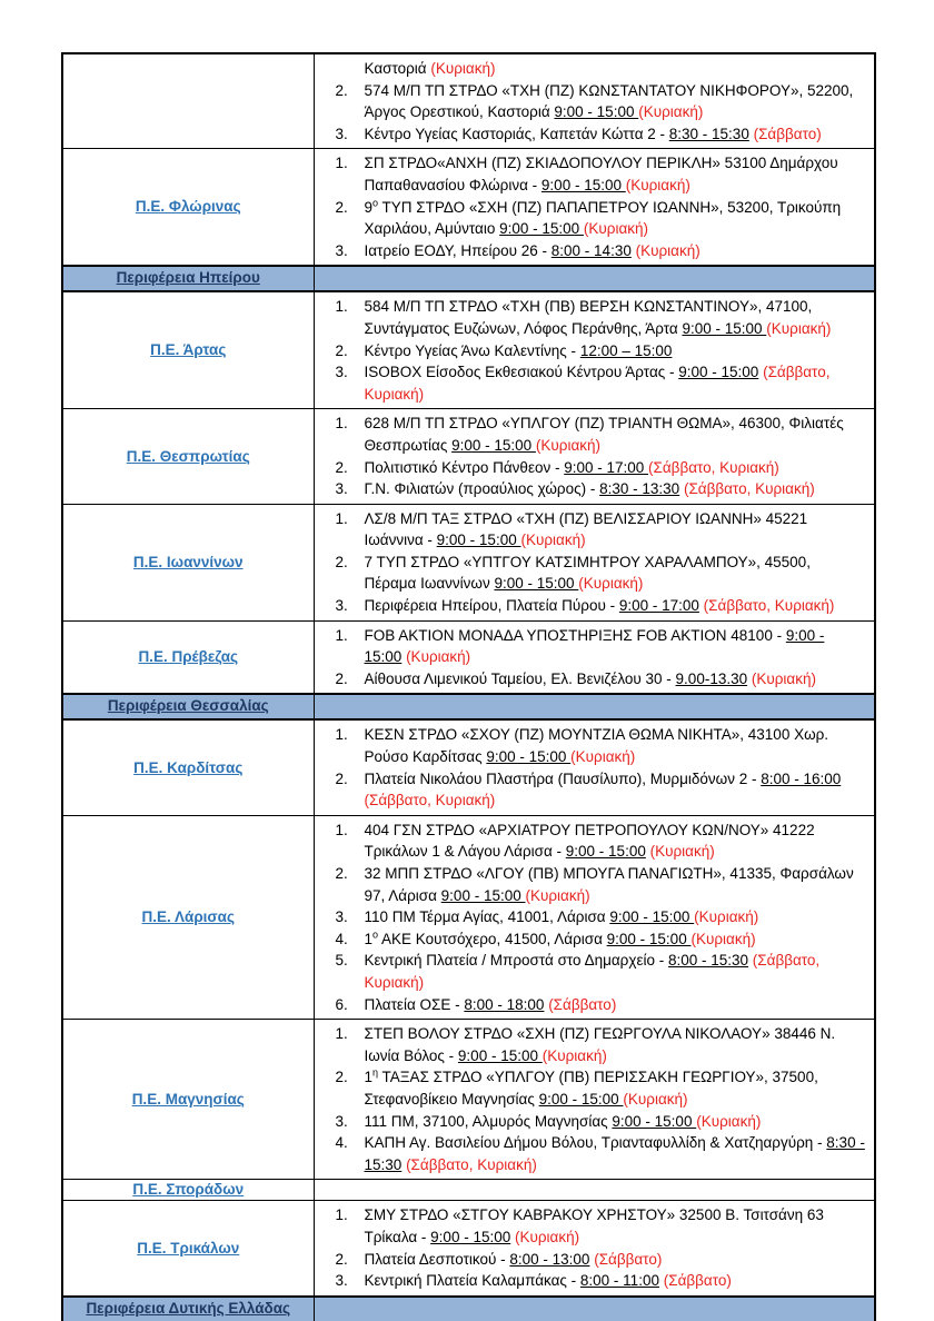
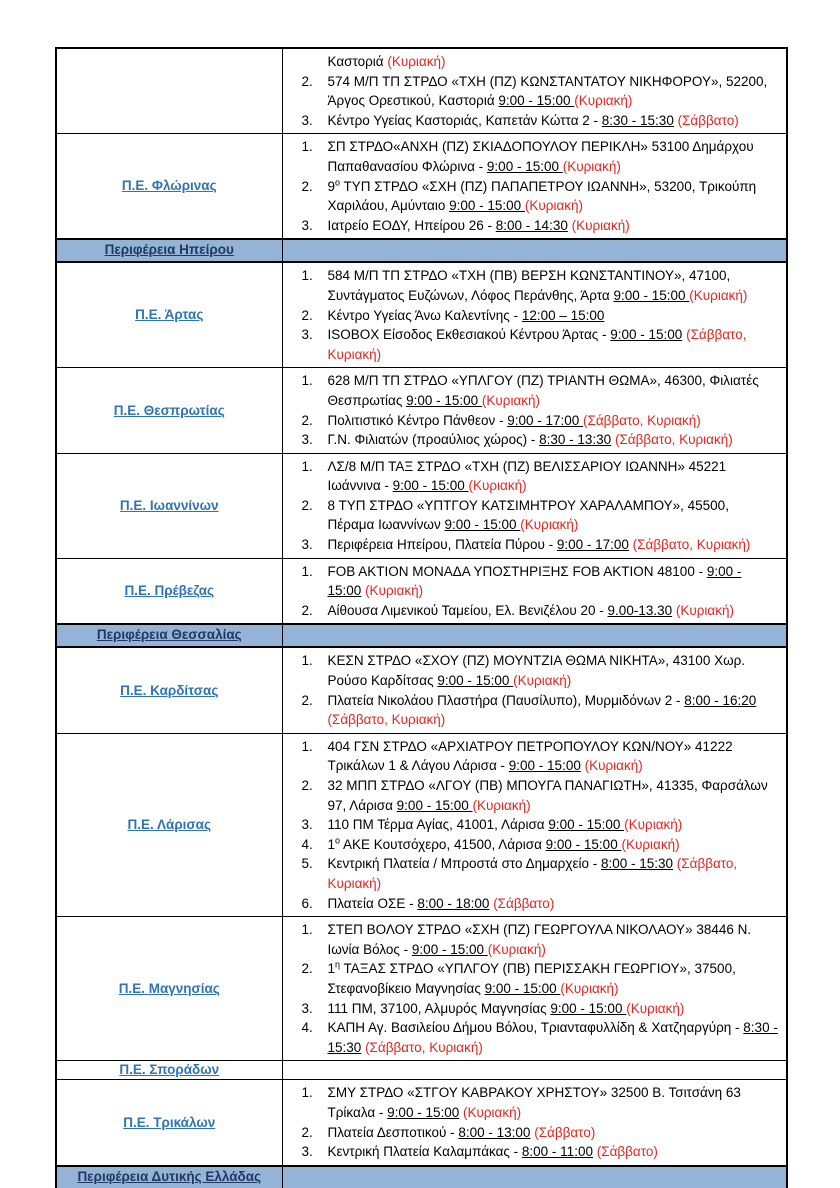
  	Καστοριά (Κυριακή)2. 574 Μ/Π ΤΠ ΣΤΡΔΟ «ΤΧΗ (ΠΖ) ΚΩΝΣΤΑΝΤΑΤΟΥ ΝΙΚΗΦΟΡΟΥ», 52200, Άργος Ορεστικού, Καστοριά 9:00 - 15:00 (Κυριακή)3. Κέντρο Υγείας Καστοριάς, Καπετάν Κώττα 2 - 8:30 - 15:30 (Σάββατο)
  Π.Ε. Φλώρινας	1. ΣΠ ΣΤΡΔΟ«ΑΝΧΗ (ΠΖ) ΣΚΙΑΔΟΠΟΥΛΟΥ ΠΕΡΙΚΛΗ» 53100 Δημάρχου Παπαθανασίου Φλώρινα - 9:00 - 15:00 (Κυριακή)2. 9ο ΤΥΠ ΣΤΡΔΟ «ΣΧΗ (ΠΖ) ΠΑΠΑΠΕΤΡΟΥ ΙΩΑΝΝΗ», 53200, Τρικούπη Χαριλάου, Αμύνταιο 9:00 - 15:00 (Κυριακή)3. Ιατρείο ΕΟΔΥ, Ηπείρου 26 - 8:00 - 14:30 (Κυριακή)
  Περιφέρεια Ηπείρου
  Π.Ε. Άρτας	1. 584 Μ/Π ΤΠ ΣΤΡΔΟ «ΤΧΗ (ΠΒ) ΒΕΡΣΗ ΚΩΝΣΤΑΝΤΙΝΟΥ», 47100, Συντάγματος Ευζώνων, Λόφος Περάνθης, Άρτα 9:00 - 15:00 (Κυριακή)2. Κέντρο Υγείας Άνω Καλεντίνης - 12:00 – 15:003. ISOBOX Είσοδος Εκθεσιακού Κέντρου Άρτας - 9:00 - 15:00 (Σάββατο, Κυριακή)
  Π.Ε. Θεσπρωτίας	1. 628 Μ/Π ΤΠ ΣΤΡΔΟ «ΥΠΛΓΟΥ (ΠΖ) ΤΡΙΑΝΤΗ ΘΩΜΑ», 46300, Φιλιατές Θεσπρωτίας 9:00 - 15:00 (Κυριακή)2. Πολιτιστικό Κέντρο Πάνθεον - 9:00 - 17:00 (Σάββατο, Κυριακή)3. Γ.Ν. Φιλιατών (προαύλιος χώρος) - 8:30 - 13:30 (Σάββατο, Κυριακή)
- Π.Ε. Ιωαννίνων	1. ΛΣ/8 Μ/Π ΤΑΞ ΣΤΡΔΟ «ΤΧΗ (ΠΖ) ΒΕΛΙΣΣΑΡΙΟΥ ΙΩΑΝΝΗ» 45221 Ιωάννινα - 9:00 - 15:00 (Κυριακή)2. 7 ΤΥΠ ΣΤΡΔΟ «ΥΠΤΓΟΥ ΚΑΤΣΙΜΗΤΡΟΥ ΧΑΡΑΛΑΜΠΟΥ», 45500, Πέραμα Ιωαννίνων 9:00 - 15:00 (Κυριακή)3. Περιφέρεια Ηπείρου, Πλατεία Πύρου - 9:00 - 17:00 (Σάββατο, Κυριακή)
+ Π.Ε. Ιωαννίνων	1. ΛΣ/8 Μ/Π ΤΑΞ ΣΤΡΔΟ «ΤΧΗ (ΠΖ) ΒΕΛΙΣΣΑΡΙΟΥ ΙΩΑΝΝΗ» 45221 Ιωάννινα - 9:00 - 15:00 (Κυριακή)2. 8 ΤΥΠ ΣΤΡΔΟ «ΥΠΤΓΟΥ ΚΑΤΣΙΜΗΤΡΟΥ ΧΑΡΑΛΑΜΠΟΥ», 45500, Πέραμα Ιωαννίνων 9:00 - 15:00 (Κυριακή)3. Περιφέρεια Ηπείρου, Πλατεία Πύρου - 9:00 - 17:00 (Σάββατο, Κυριακή)
- Π.Ε. Πρέβεζας	1. FOB AKTION ΜΟΝΑΔΑ ΥΠΟΣΤΗΡΙΞΗΣ FOB AKTION 48100 - 9:00 - 15:00 (Κυριακή)2. Αίθουσα Λιμενικού Ταμείου, Ελ. Βενιζέλου 30 - 9.00-13.30 (Κυριακή)
+ Π.Ε. Πρέβεζας	1. FOB AKTION ΜΟΝΑΔΑ ΥΠΟΣΤΗΡΙΞΗΣ FOB AKTION 48100 - 9:00 - 15:00 (Κυριακή)2. Αίθουσα Λιμενικού Ταμείου, Ελ. Βενιζέλου 20 - 9.00-13.30 (Κυριακή)
  Περιφέρεια Θεσσαλίας
- Π.Ε. Καρδίτσας	1. ΚΕΣΝ ΣΤΡΔΟ «ΣΧΟΥ (ΠΖ) ΜΟΥΝΤΖΙΑ ΘΩΜΑ ΝΙΚΗΤΑ», 43100 Χωρ. Ρούσο Καρδίτσας 9:00 - 15:00 (Κυριακή)2. Πλατεία Νικολάου Πλαστήρα (Παυσίλυπο), Μυρμιδόνων 2 - 8:00 - 16:00 (Σάββατο, Κυριακή)
+ Π.Ε. Καρδίτσας	1. ΚΕΣΝ ΣΤΡΔΟ «ΣΧΟΥ (ΠΖ) ΜΟΥΝΤΖΙΑ ΘΩΜΑ ΝΙΚΗΤΑ», 43100 Χωρ. Ρούσο Καρδίτσας 9:00 - 15:00 (Κυριακή)2. Πλατεία Νικολάου Πλαστήρα (Παυσίλυπο), Μυρμιδόνων 2 - 8:00 - 16:20 (Σάββατο, Κυριακή)
  Π.Ε. Λάρισας	1. 404 ΓΣΝ ΣΤΡΔΟ «ΑΡΧΙΑΤΡΟΥ ΠΕΤΡΟΠΟΥΛΟΥ ΚΩΝ/ΝΟΥ» 41222 Τρικάλων 1 & Λάγου Λάρισα - 9:00 - 15:00 (Κυριακή)2. 32 ΜΠΠ ΣΤΡΔΟ «ΛΓΟΥ (ΠΒ) ΜΠΟΥΓΑ ΠΑΝΑΓΙΩΤΗ», 41335, Φαρσάλων 97, Λάρισα 9:00 - 15:00 (Κυριακή)3. 110 ΠΜ Τέρμα Αγίας, 41001, Λάρισα 9:00 - 15:00 (Κυριακή)4. 1ο ΑΚΕ Κουτσόχερο, 41500, Λάρισα 9:00 - 15:00 (Κυριακή)5. Κεντρική Πλατεία / Μπροστά στο Δημαρχείο - 8:00 - 15:30 (Σάββατο, Κυριακή)6. Πλατεία ΟΣΕ - 8:00 - 18:00 (Σάββατο)
  Π.Ε. Μαγνησίας	1. ΣΤΕΠ ΒΟΛΟΥ ΣΤΡΔΟ «ΣΧΗ (ΠΖ) ΓΕΩΡΓΟΥΛΑ ΝΙΚΟΛΑΟΥ» 38446 Ν. Ιωνία Βόλος - 9:00 - 15:00 (Κυριακή)2. 1η ΤΑΞΑΣ ΣΤΡΔΟ «ΥΠΛΓΟΥ (ΠΒ) ΠΕΡΙΣΣΑΚΗ ΓΕΩΡΓΙΟΥ», 37500, Στεφανοβίκειο Μαγνησίας 9:00 - 15:00 (Κυριακή)3. 111 ΠΜ, 37100, Αλμυρός Μαγνησίας 9:00 - 15:00 (Κυριακή)4. ΚΑΠΗ Αγ. Βασιλείου Δήμου Βόλου, Τριανταφυλλίδη & Χατζηαργύρη - 8:30 - 15:30 (Σάββατο, Κυριακή)
  Π.Ε. Σποράδων
  Π.Ε. Τρικάλων	1. ΣΜΥ ΣΤΡΔΟ «ΣΤΓΟΥ ΚΑΒΡΑΚΟΥ ΧΡΗΣΤΟΥ» 32500 Β. Τσιτσάνη 63 Τρίκαλα - 9:00 - 15:00 (Κυριακή)2. Πλατεία Δεσποτικού - 8:00 - 13:00 (Σάββατο)3. Κεντρική Πλατεία Καλαμπάκας - 8:00 - 11:00 (Σάββατο)
  Περιφέρεια Δυτικής Ελλάδας
